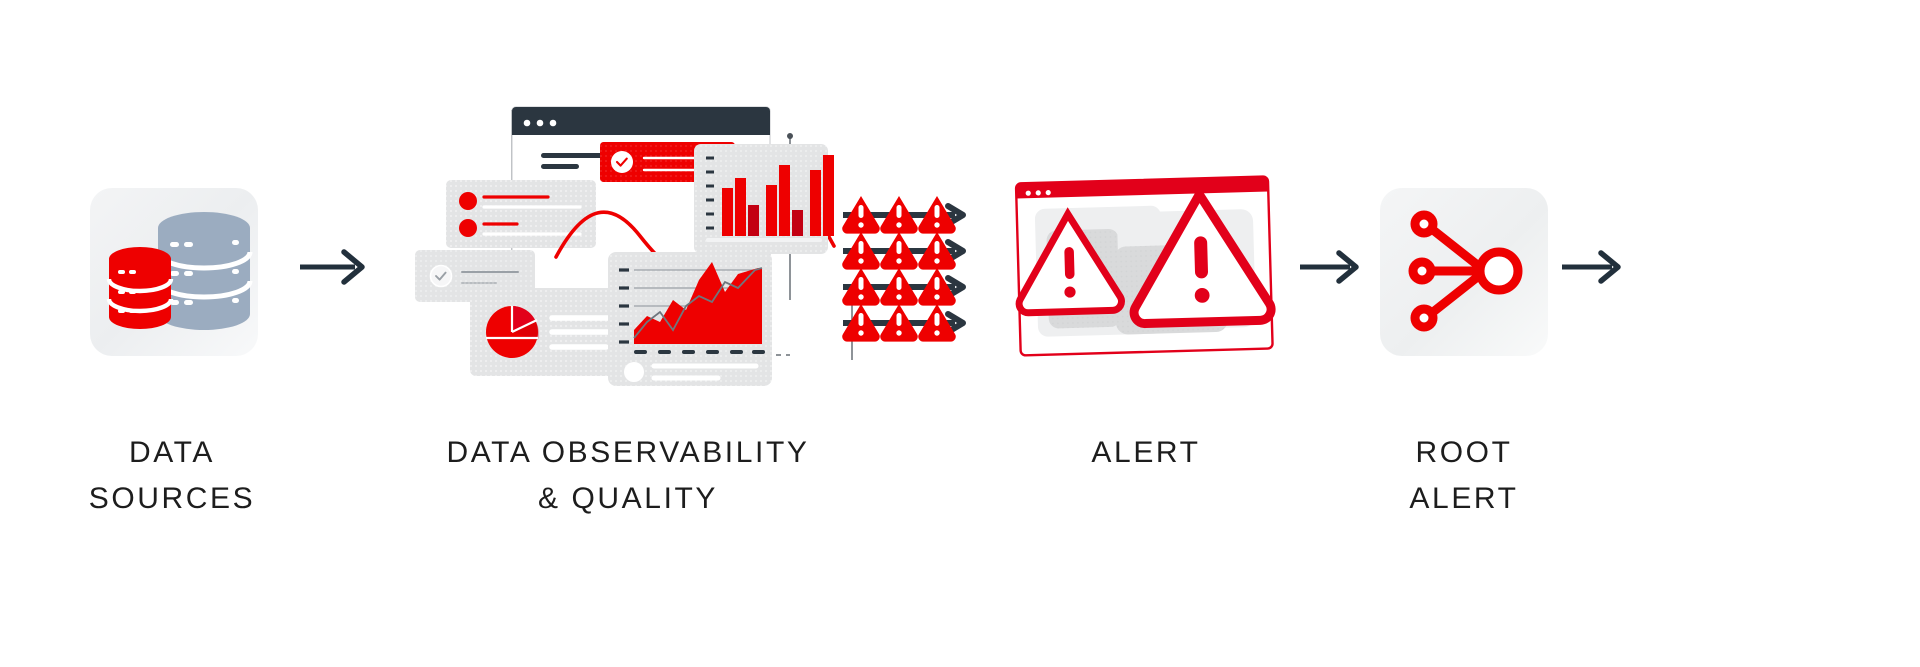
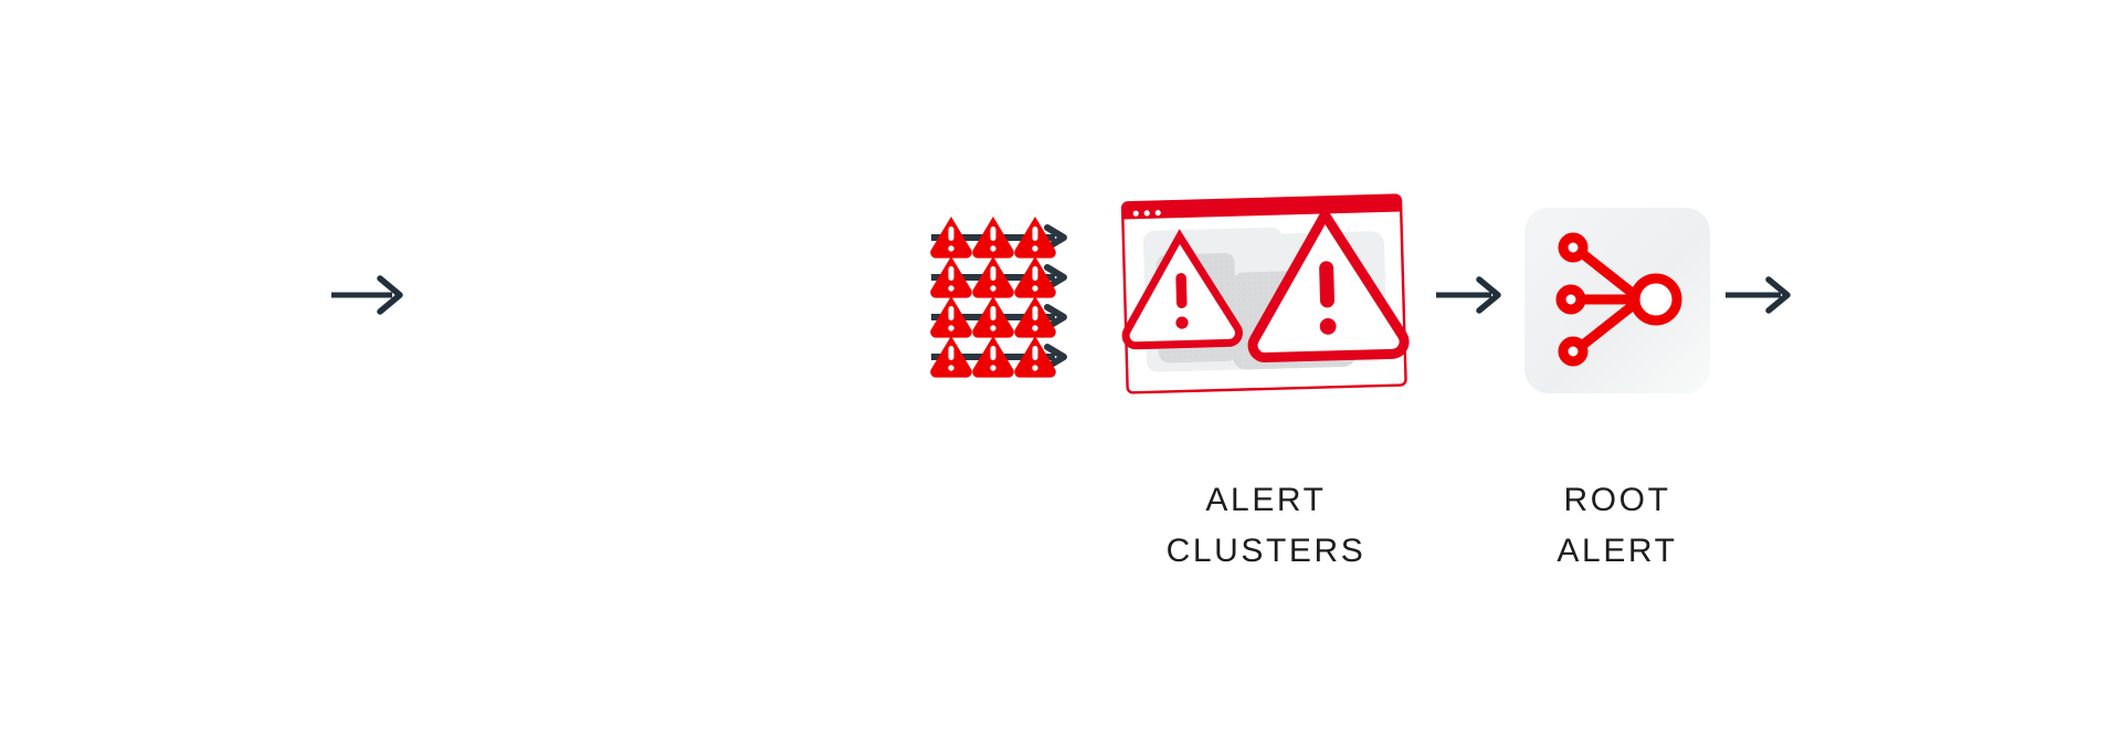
- DATA
- SOURCES
- DATA OBSERVABILITY
- & QUALITY
  ALERT
+ CLUSTERS
  ROOT
  ALERT
